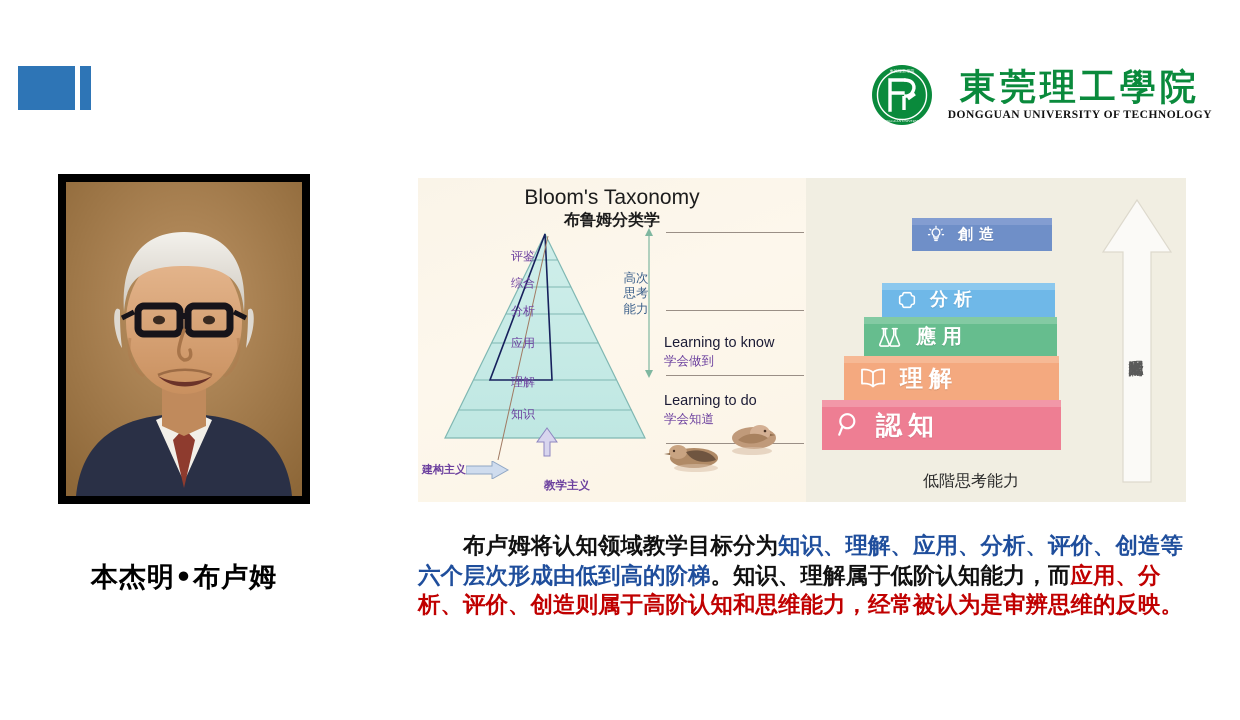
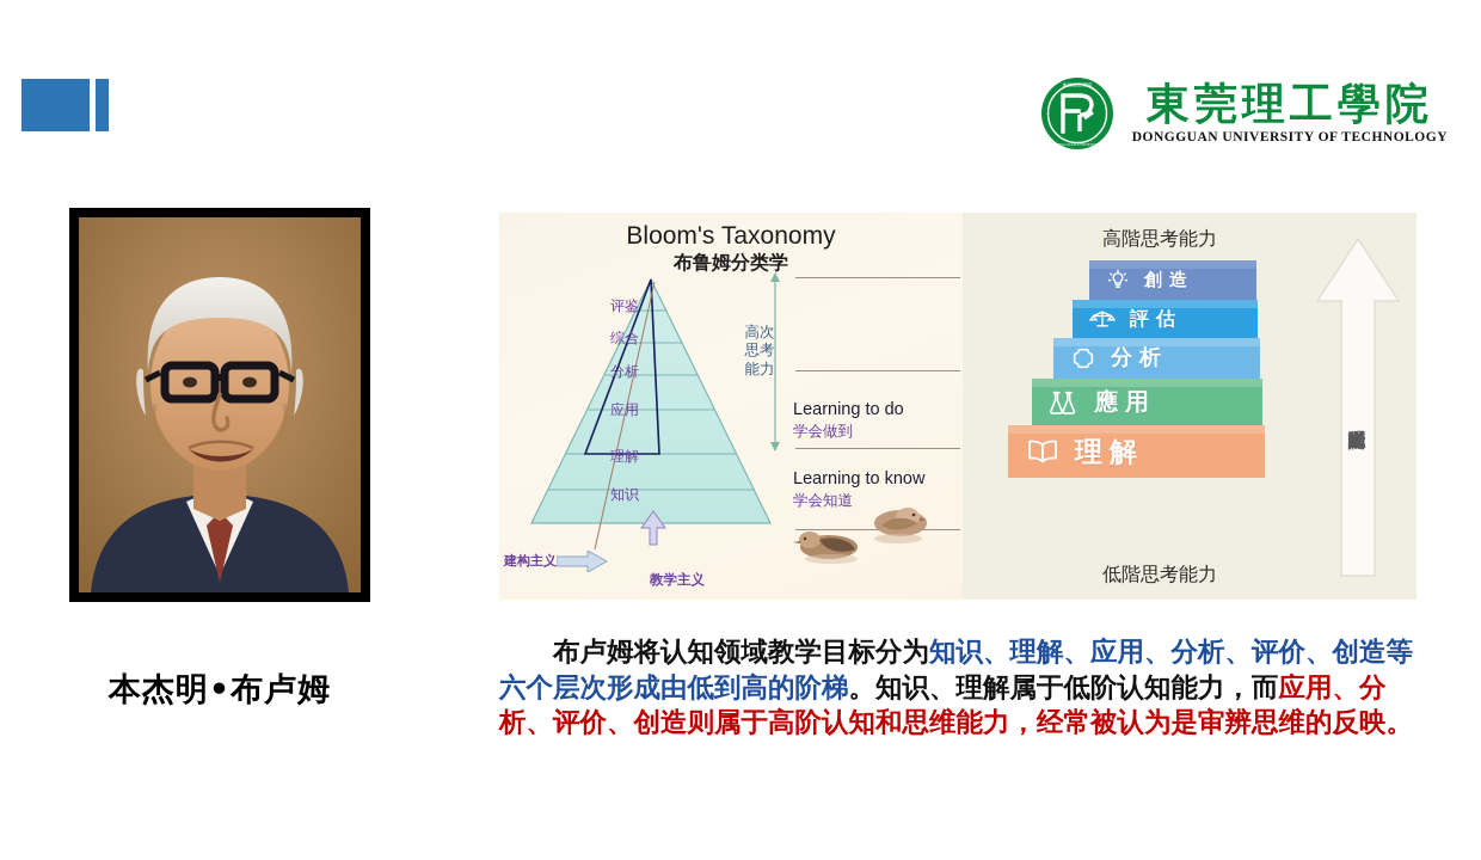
  東莞理工學院
  DONGGUAN UNIVERSITY OF TECHNOLOGY
  本杰明•布卢姆
  Bloom's Taxonomy
  布鲁姆分类学
  评鉴
  综合
  分析
  应用
  理解
  知识
  高次思考能力
- Learning to know
+ Learning to do
  学会做到
- Learning to do
+ Learning to know
  学会知道
  建构主义
  教学主义
+ 高階思考能力
  低階思考能力
  創造
+ 評估
  分析
  應用
  理解
- 認知
  布卢姆将认知领域教学目标分为知识、理解、应用、分析、评价、创造等六个层次形成由低到高的阶梯。知识、理解属于低阶认知能力，而应用、分析、评价、创造则属于高阶认知和思维能力，经常被认为是审辨思维的反映。
